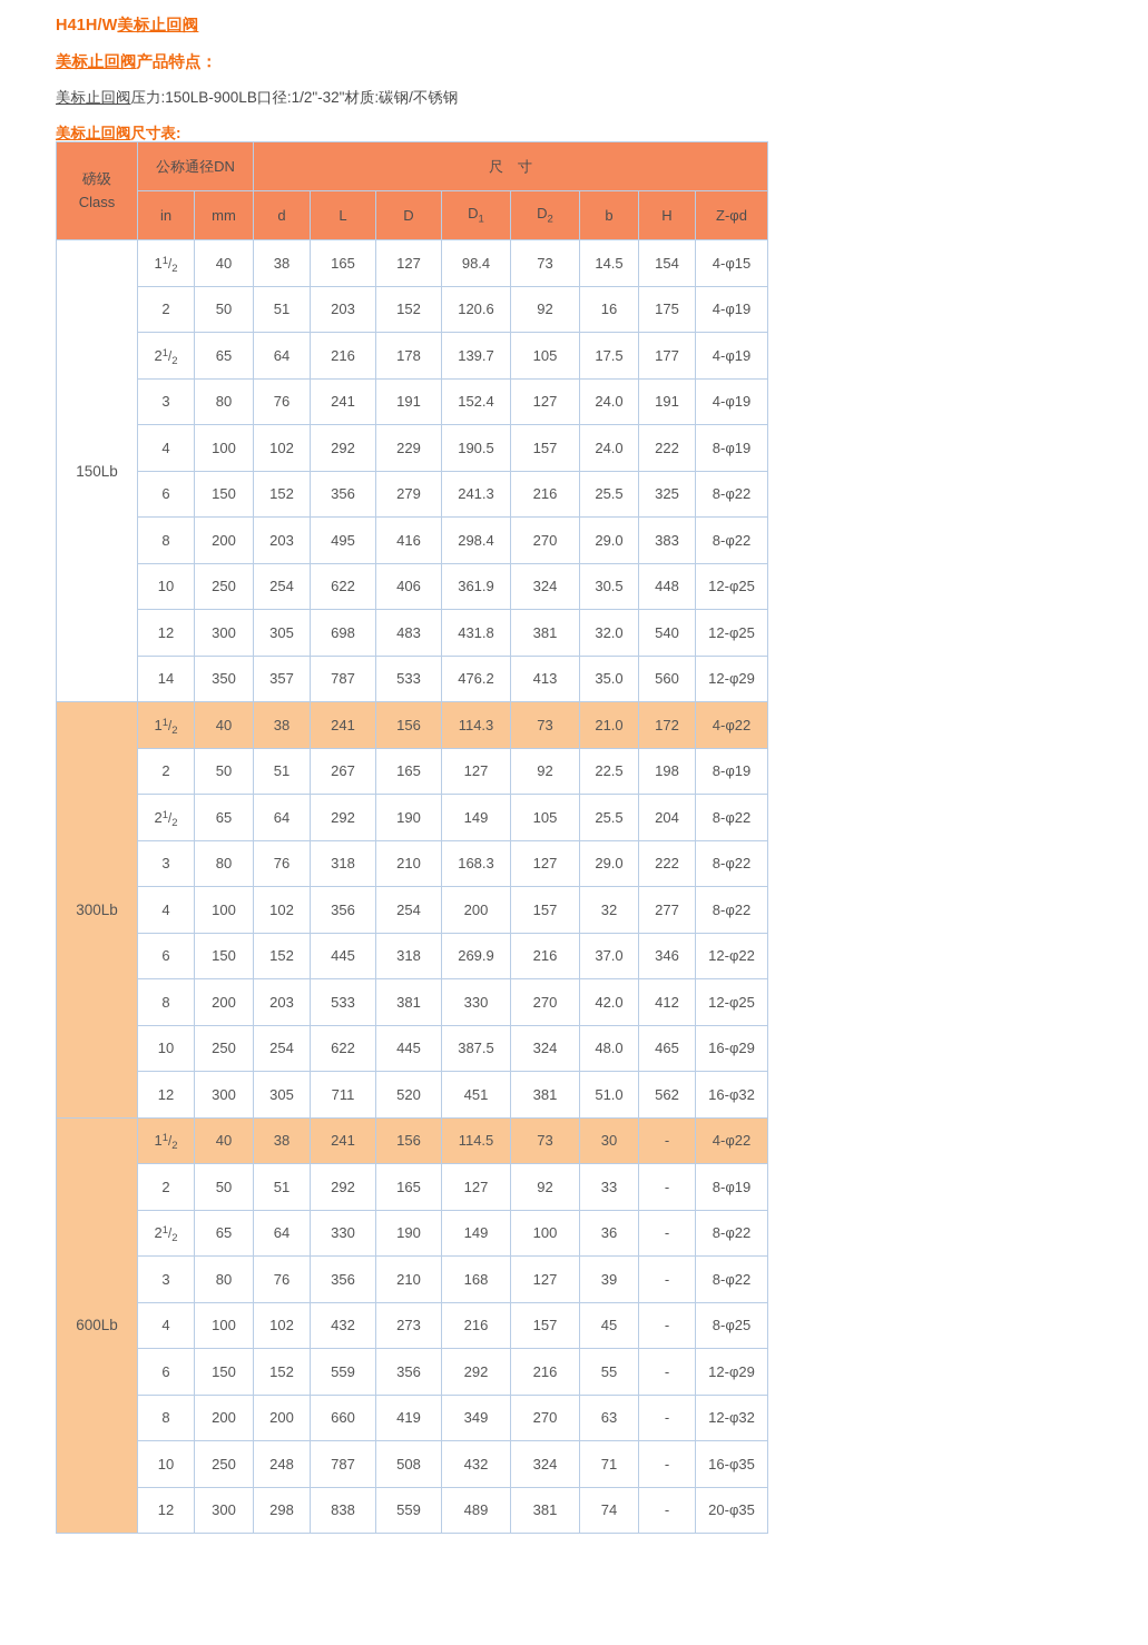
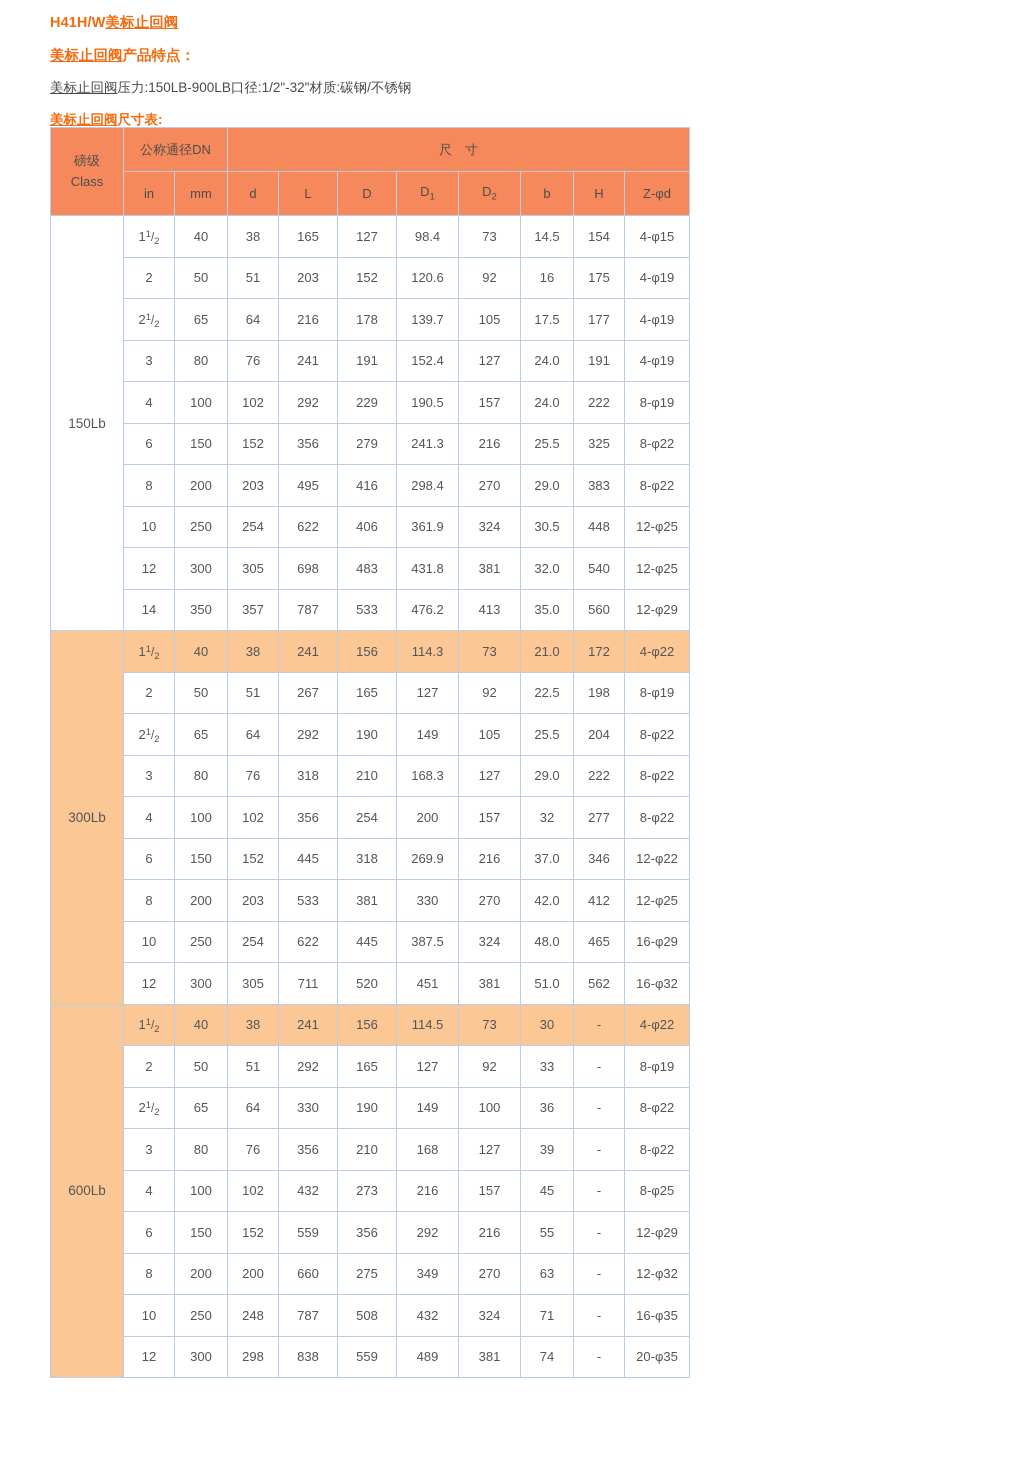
  H41H/W美标止回阀
  美标止回阀产品特点：
  美标止回阀压力:150LB-900LB口径:1/2"-32"材质:碳钢/不锈钢
  美标止回阀尺寸表:
  磅级 Class	公称通径DN	尺 寸
  in	mm	d	L	D	D1	D2	b	H	Z-φd
  150Lb	11/2	40	38	165	127	98.4	73	14.5	154	4-φ15
  2	50	51	203	152	120.6	92	16	175	4-φ19
  21/2	65	64	216	178	139.7	105	17.5	177	4-φ19
  3	80	76	241	191	152.4	127	24.0	191	4-φ19
  4	100	102	292	229	190.5	157	24.0	222	8-φ19
  6	150	152	356	279	241.3	216	25.5	325	8-φ22
  8	200	203	495	416	298.4	270	29.0	383	8-φ22
  10	250	254	622	406	361.9	324	30.5	448	12-φ25
  12	300	305	698	483	431.8	381	32.0	540	12-φ25
  14	350	357	787	533	476.2	413	35.0	560	12-φ29
  300Lb	11/2	40	38	241	156	114.3	73	21.0	172	4-φ22
  2	50	51	267	165	127	92	22.5	198	8-φ19
  21/2	65	64	292	190	149	105	25.5	204	8-φ22
  3	80	76	318	210	168.3	127	29.0	222	8-φ22
  4	100	102	356	254	200	157	32	277	8-φ22
  6	150	152	445	318	269.9	216	37.0	346	12-φ22
  8	200	203	533	381	330	270	42.0	412	12-φ25
  10	250	254	622	445	387.5	324	48.0	465	16-φ29
  12	300	305	711	520	451	381	51.0	562	16-φ32
  600Lb	11/2	40	38	241	156	114.5	73	30	-	4-φ22
  2	50	51	292	165	127	92	33	-	8-φ19
  21/2	65	64	330	190	149	100	36	-	8-φ22
  3	80	76	356	210	168	127	39	-	8-φ22
  4	100	102	432	273	216	157	45	-	8-φ25
  6	150	152	559	356	292	216	55	-	12-φ29
- 8	200	200	660	419	349	270	63	-	12-φ32
+ 8	200	200	660	275	349	270	63	-	12-φ32
  10	250	248	787	508	432	324	71	-	16-φ35
  12	300	298	838	559	489	381	74	-	20-φ35
